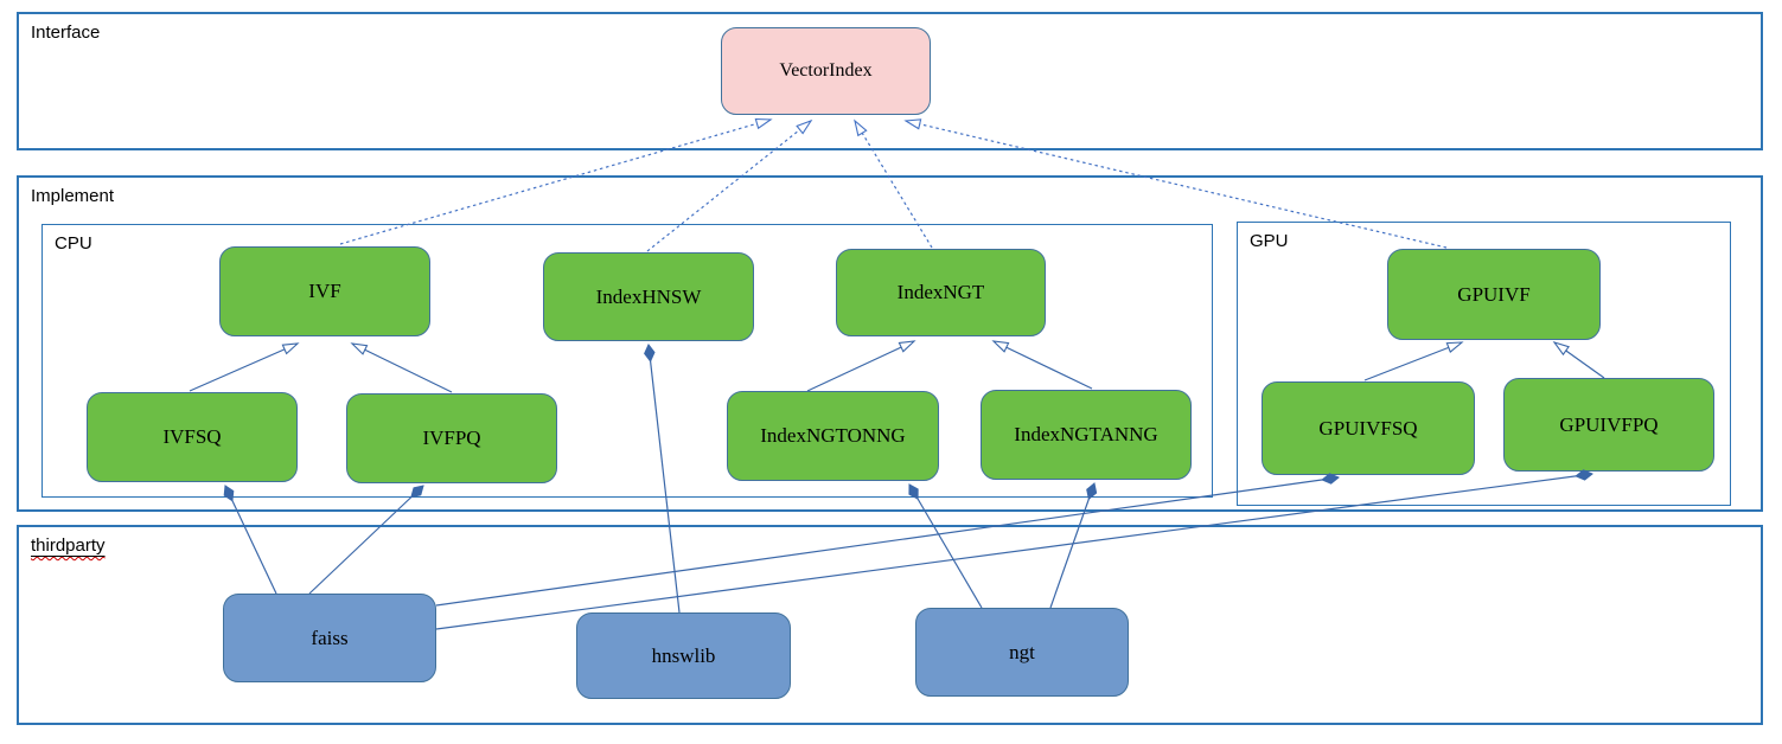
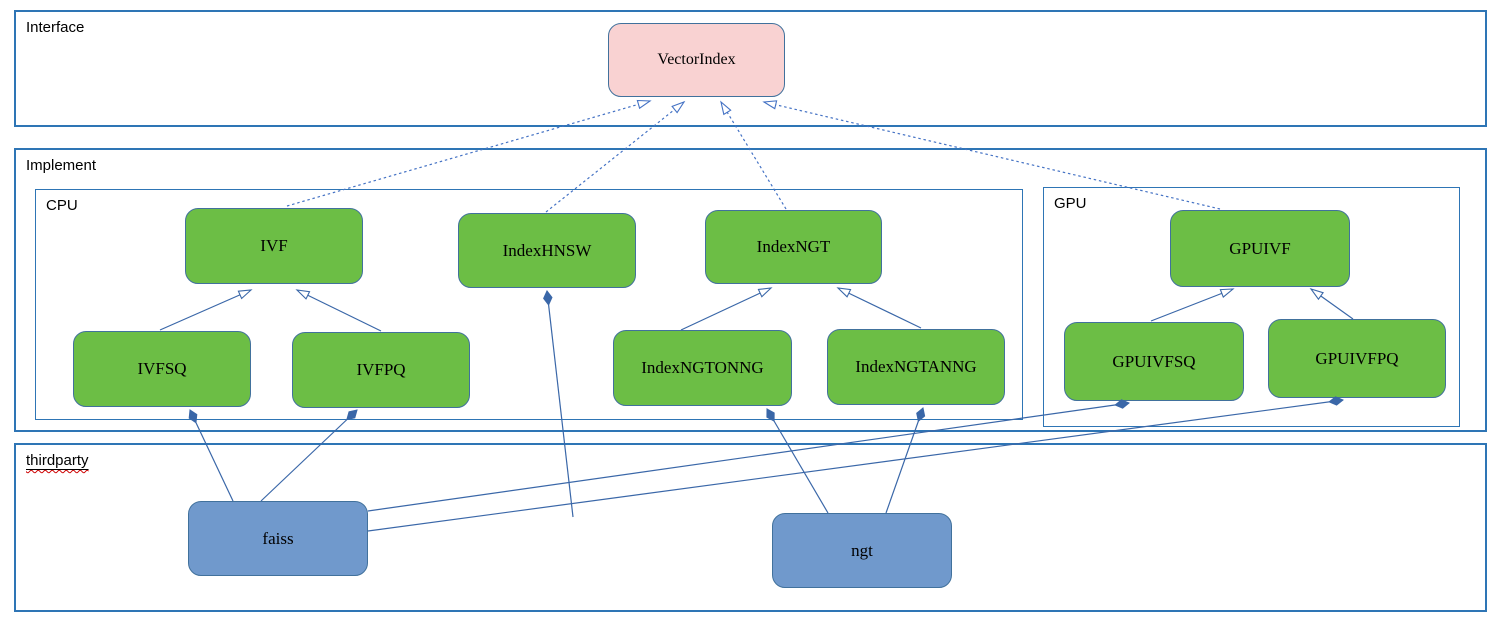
  Interface
  Implement
  CPU
  GPU
  thirdparty
  VectorIndex
  IVF
  IndexHNSW
  IndexNGT
  GPUIVF
  IVFSQ
  IVFPQ
  IndexNGTONNG
  IndexNGTANNG
  GPUIVFSQ
  GPUIVFPQ
  faiss
- hnswlib
  ngt
